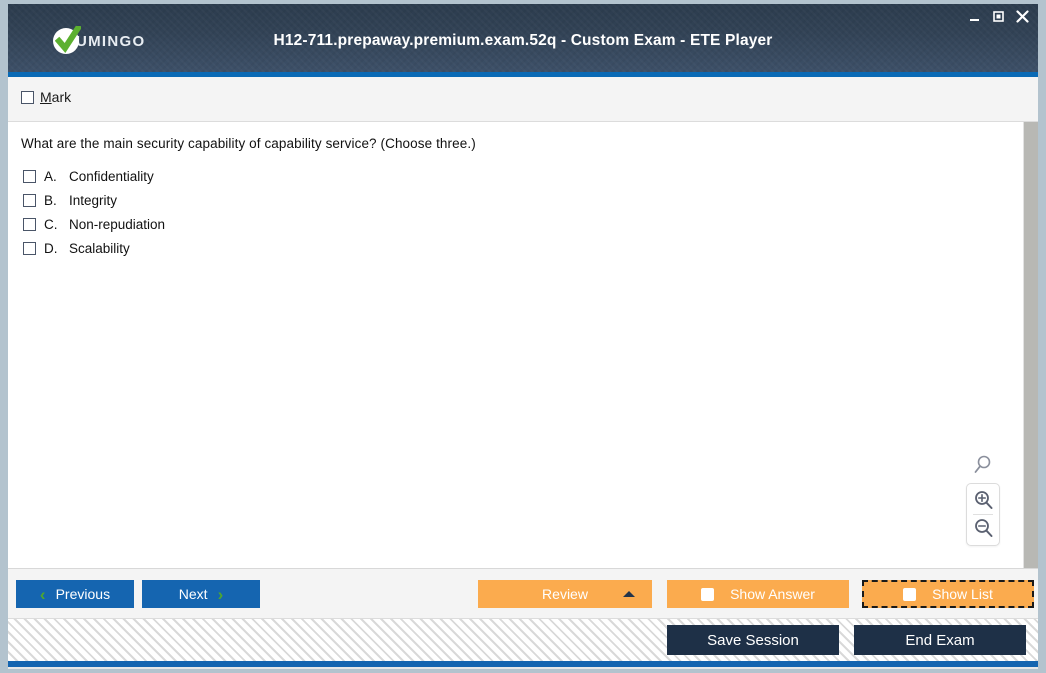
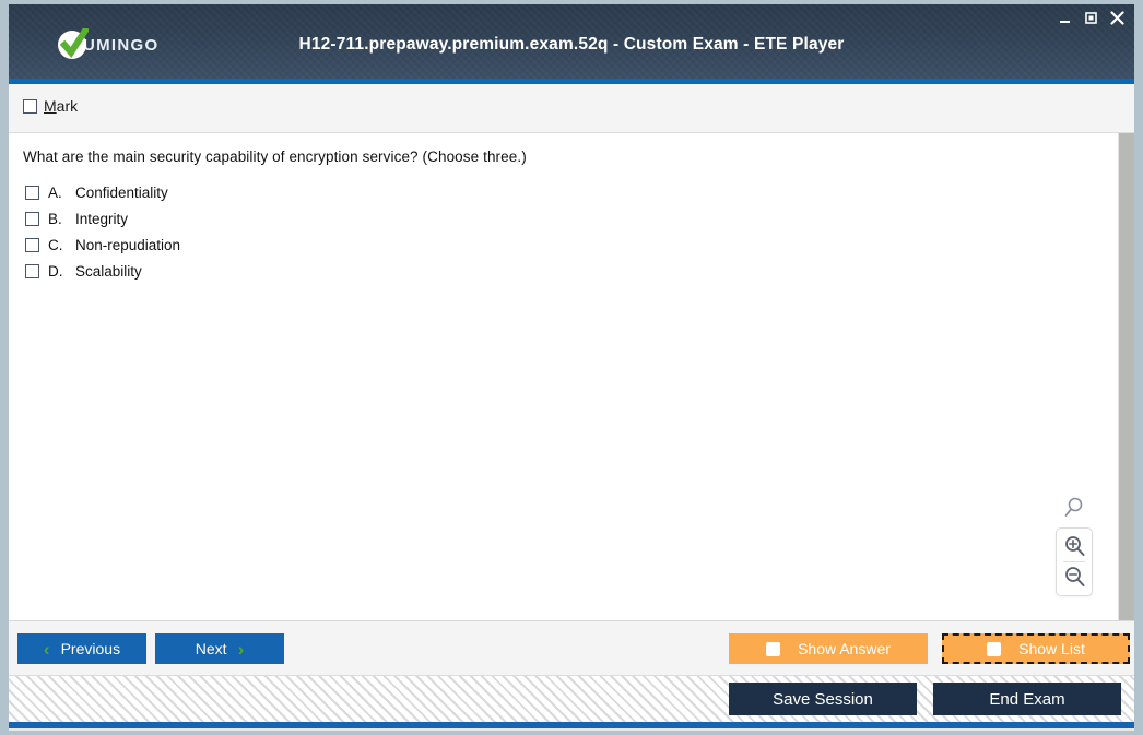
  UMINGO
  H12-711.prepaway.premium.exam.52q - Custom Exam - ETE Player
  Mark
- What are the main security capability of capability service? (Choose three.)
+ What are the main security capability of encryption service? (Choose three.)
  A.
  Confidentiality
  B.
  Integrity
  C.
  Non-repudiation
  D.
  Scalability
  ‹
  Previous
  Next
  ›
- Review
  Show Answer
  Show List
  Save Session
  End Exam
